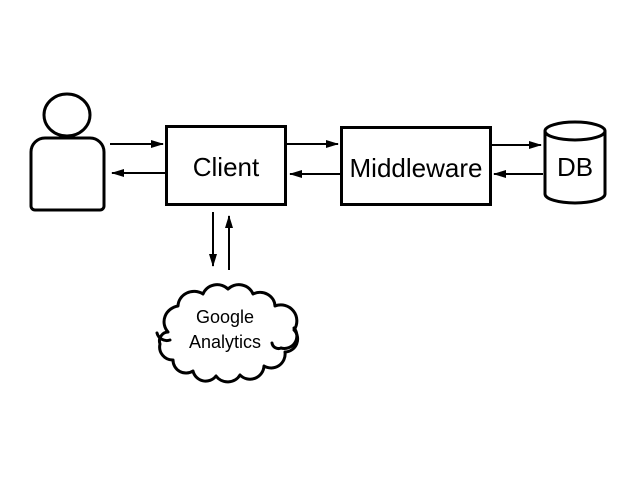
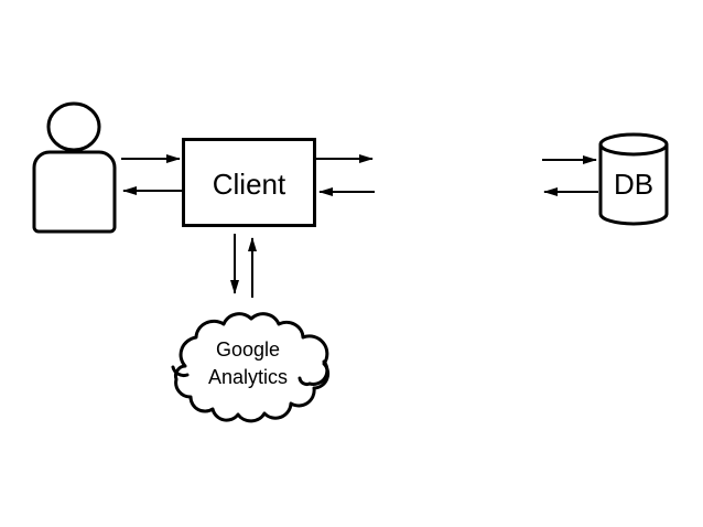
  Client
- Middleware
  DB
  Google
  Analytics
